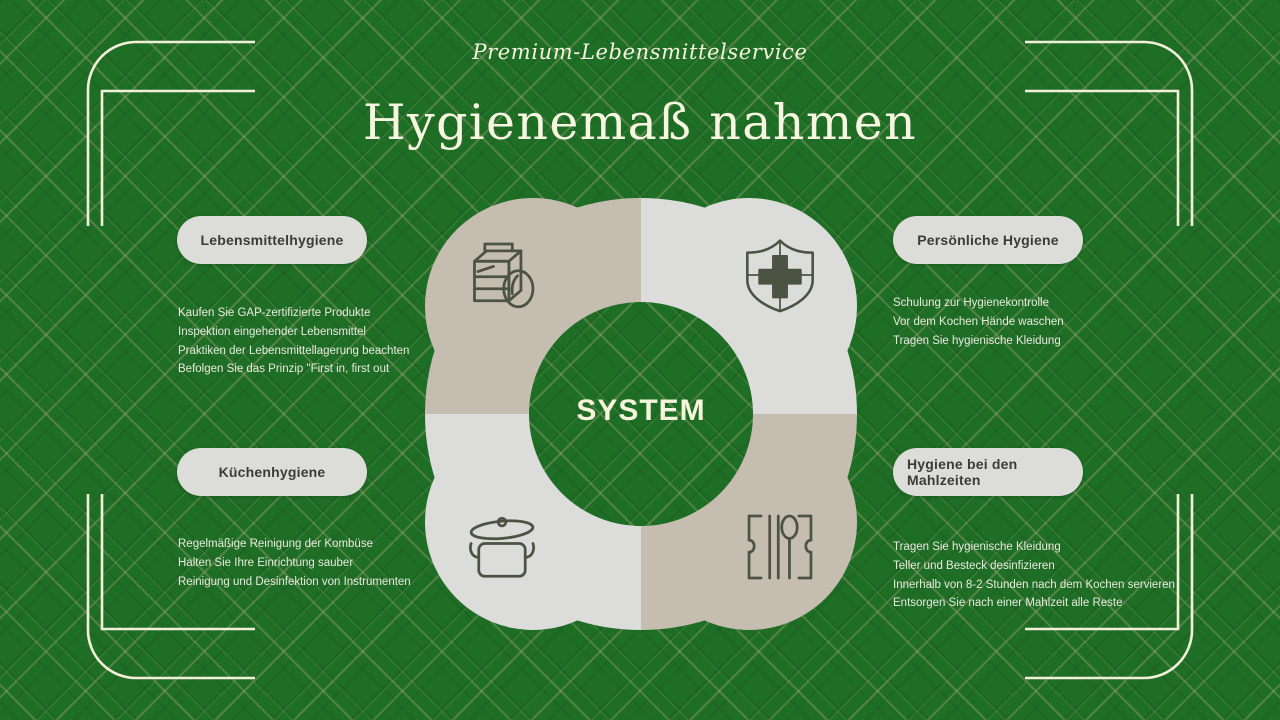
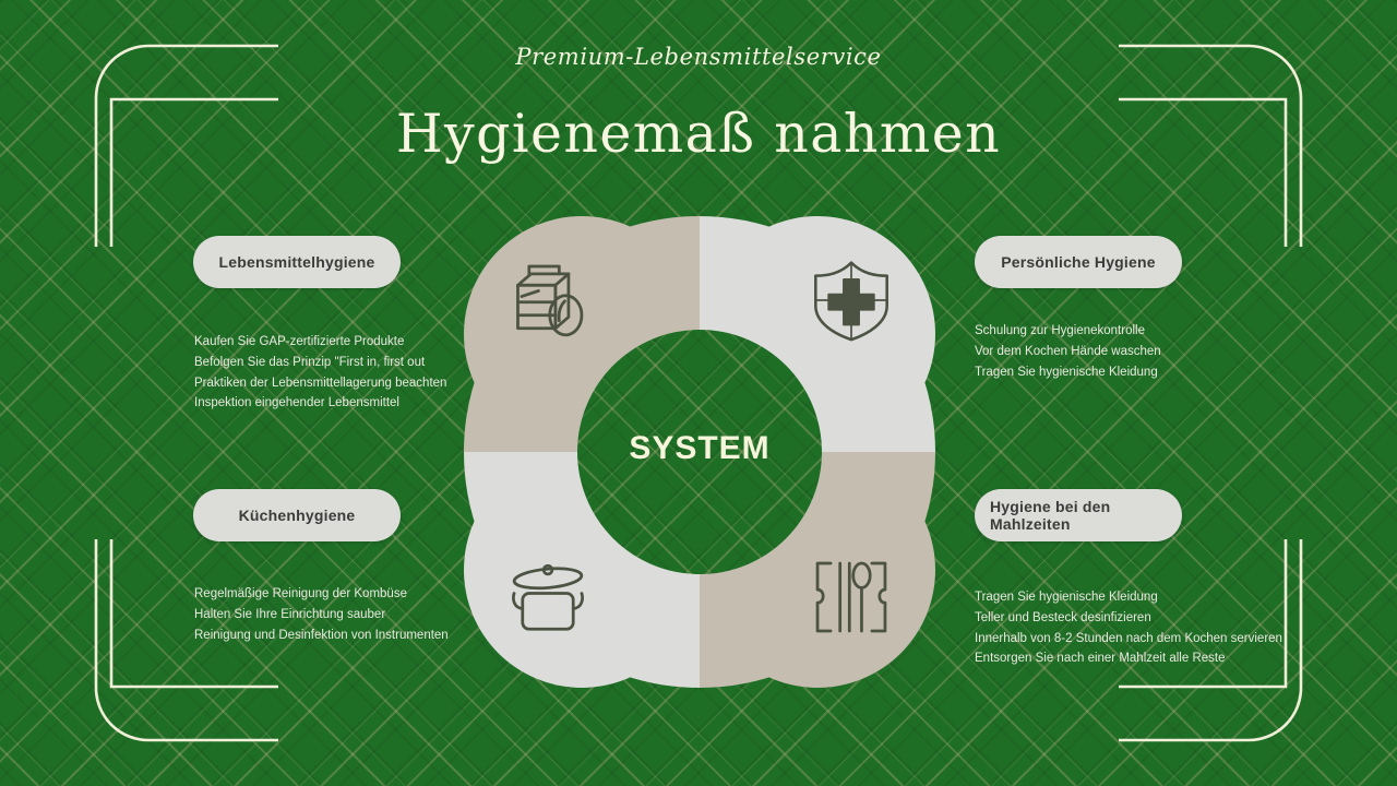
  Premium-Lebensmittelservice
  Hygienemaß nahmen
  Lebensmittelhygiene
  Persönliche Hygiene
  Küchenhygiene
  Hygiene bei den Mahlzeiten
  Kaufen Sie GAP-zertifizierte Produkte
- Inspektion eingehender Lebensmittel
+ Befolgen Sie das Prinzip "First in, first out
  Praktiken der Lebensmittellagerung beachten
- Befolgen Sie das Prinzip "First in, first out
+ Inspektion eingehender Lebensmittel
  Regelmäßige Reinigung der Kombüse
  Halten Sie Ihre Einrichtung sauber
  Reinigung und Desinfektion von Instrumenten
  Schulung zur Hygienekontrolle
  Vor dem Kochen Hände waschen
  Tragen Sie hygienische Kleidung
  Tragen Sie hygienische Kleidung
  Teller und Besteck desinfizieren
  Innerhalb von 8-2 Stunden nach dem Kochen servieren
  Entsorgen Sie nach einer Mahlzeit alle Reste
  SYSTEM
